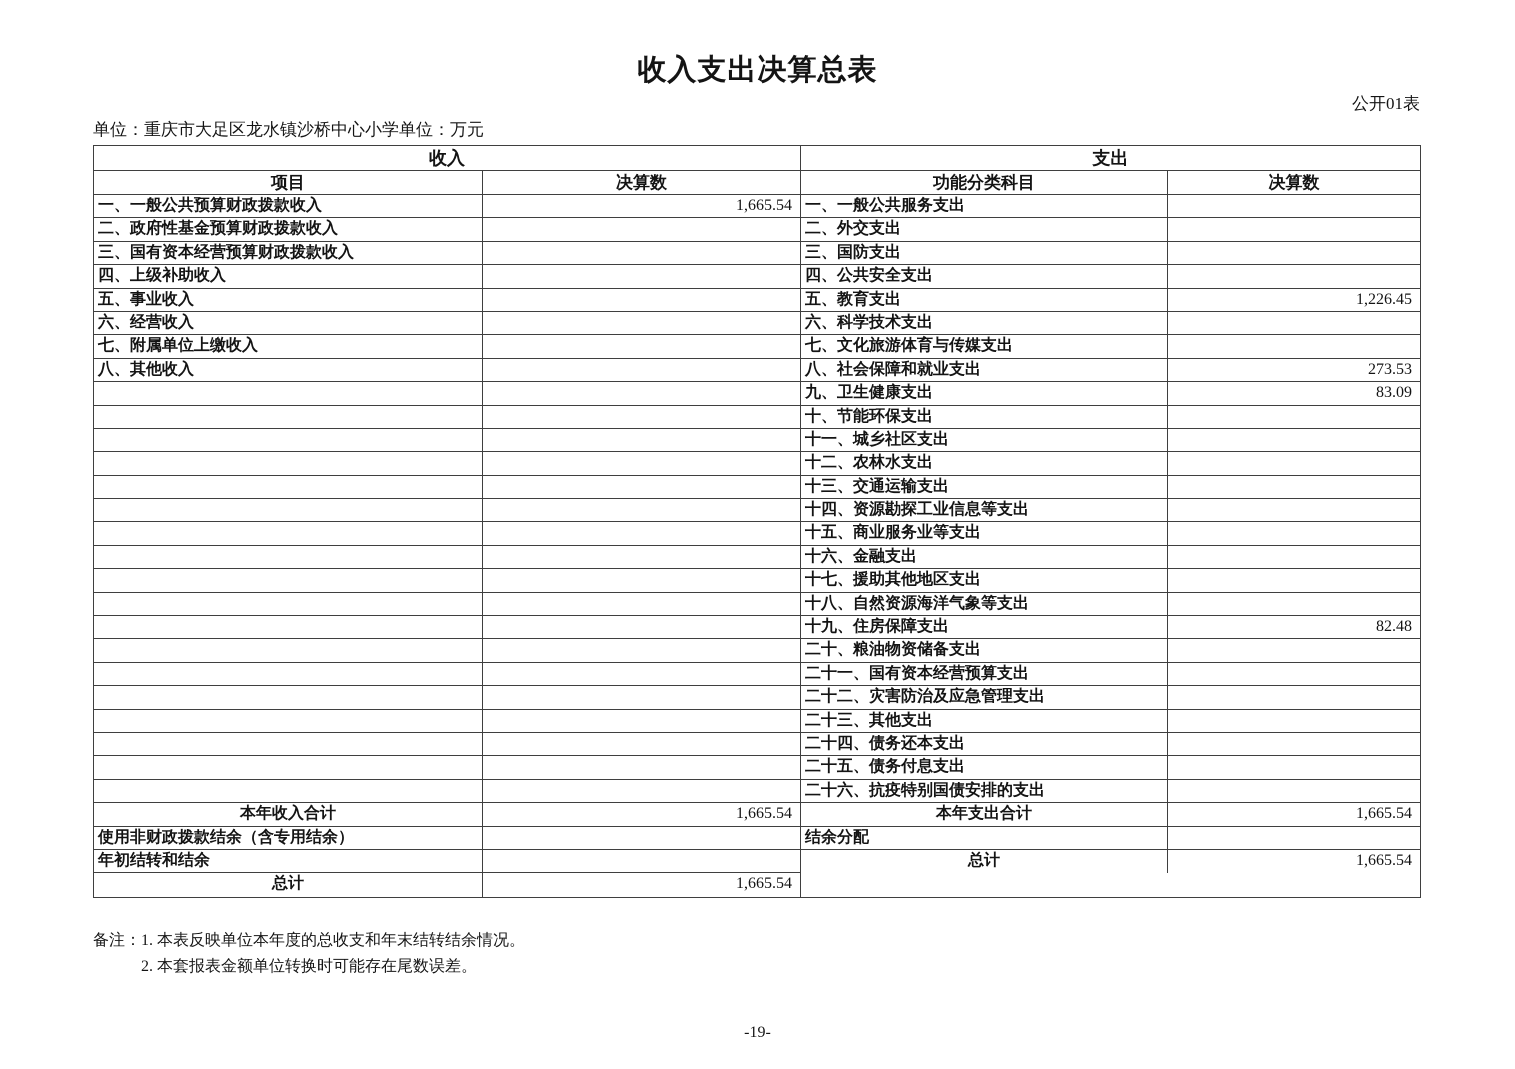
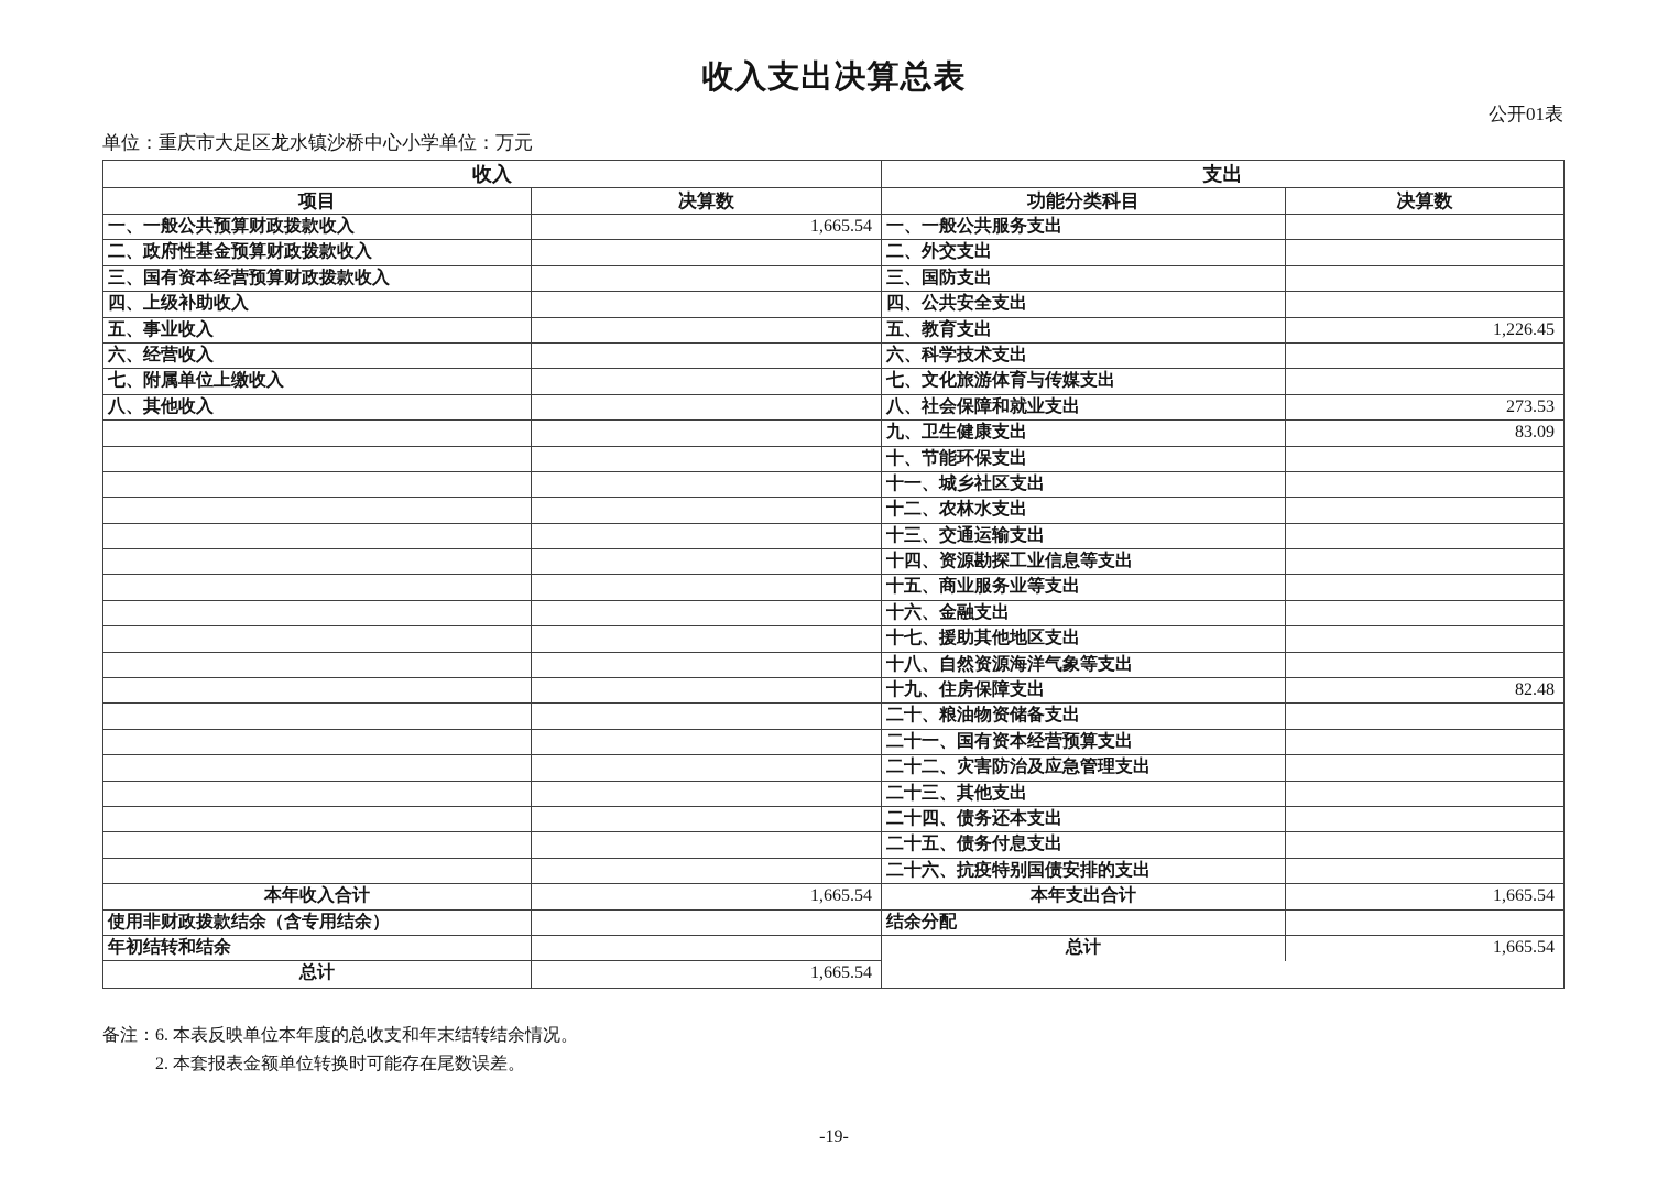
  收入支出决算总表
  公开01表
  单位：重庆市大足区龙水镇沙桥中心小学单位：万元
  收入
  项目
  决算数
  一、一般公共预算财政拨款收入
  1,665.54
  二、政府性基金预算财政拨款收入
  三、国有资本经营预算财政拨款收入
  四、上级补助收入
  五、事业收入
  六、经营收入
  七、附属单位上缴收入
  八、其他收入
  本年收入合计
  1,665.54
  使用非财政拨款结余（含专用结余）
  年初结转和结余
  总计
  1,665.54
  支出
  功能分类科目
  决算数
  一、一般公共服务支出
  二、外交支出
  三、国防支出
  四、公共安全支出
  五、教育支出
  1,226.45
  六、科学技术支出
  七、文化旅游体育与传媒支出
  八、社会保障和就业支出
  273.53
  九、卫生健康支出
  83.09
  十、节能环保支出
  十一、城乡社区支出
  十二、农林水支出
  十三、交通运输支出
  十四、资源勘探工业信息等支出
  十五、商业服务业等支出
  十六、金融支出
  十七、援助其他地区支出
  十八、自然资源海洋气象等支出
  十九、住房保障支出
  82.48
  二十、粮油物资储备支出
  二十一、国有资本经营预算支出
  二十二、灾害防治及应急管理支出
  二十三、其他支出
  二十四、债务还本支出
  二十五、债务付息支出
  二十六、抗疫特别国债安排的支出
  本年支出合计
  1,665.54
  结余分配
  总计
  1,665.54
  备注：
- 1. 本表反映单位本年度的总收支和年末结转结余情况。
+ 6. 本表反映单位本年度的总收支和年末结转结余情况。
  2. 本套报表金额单位转换时可能存在尾数误差。
  -19-
